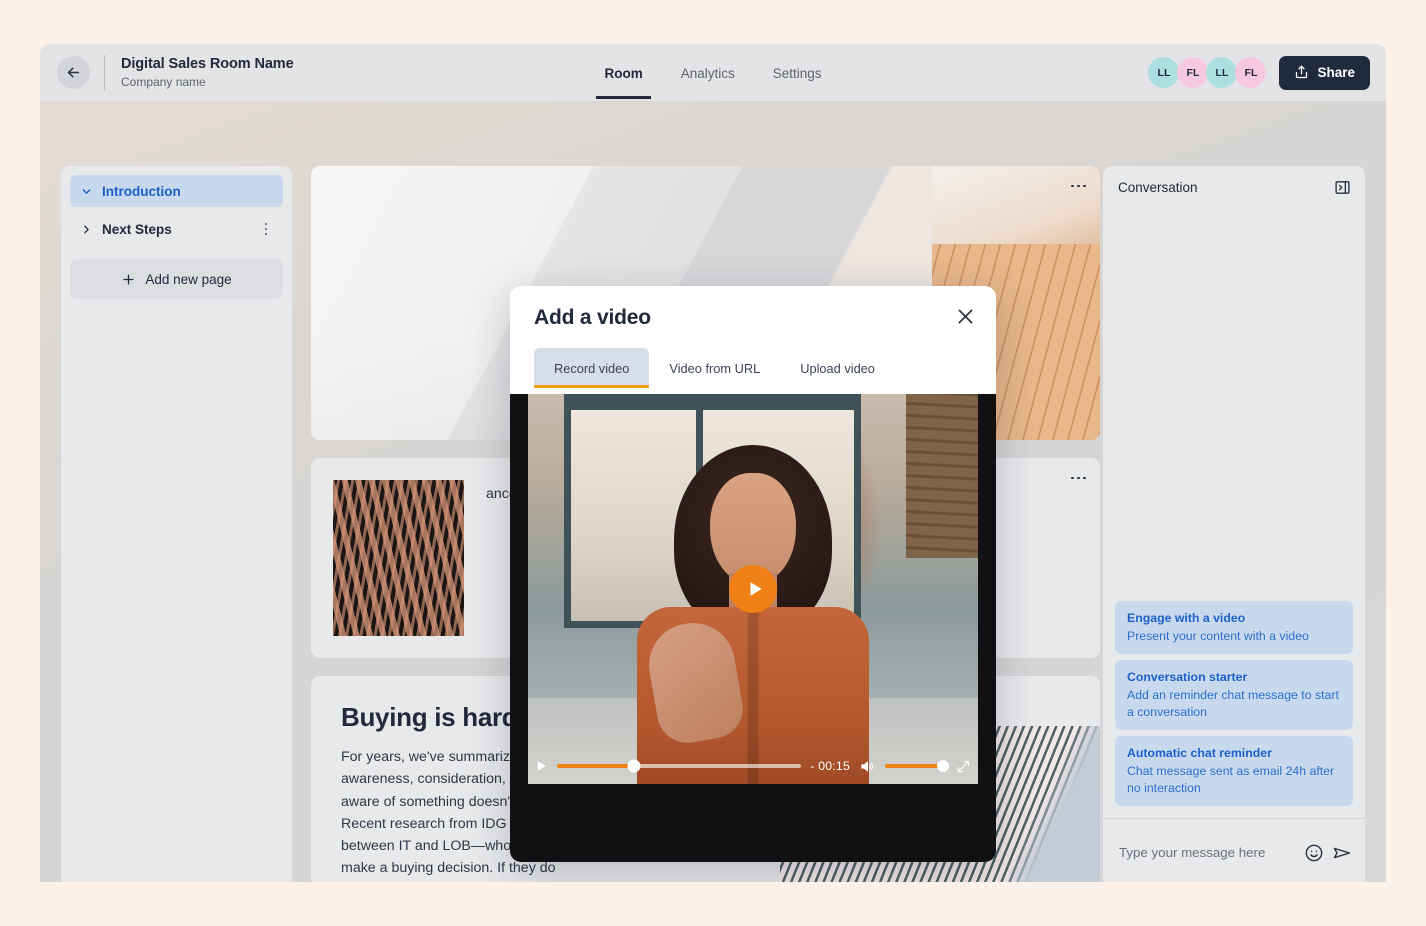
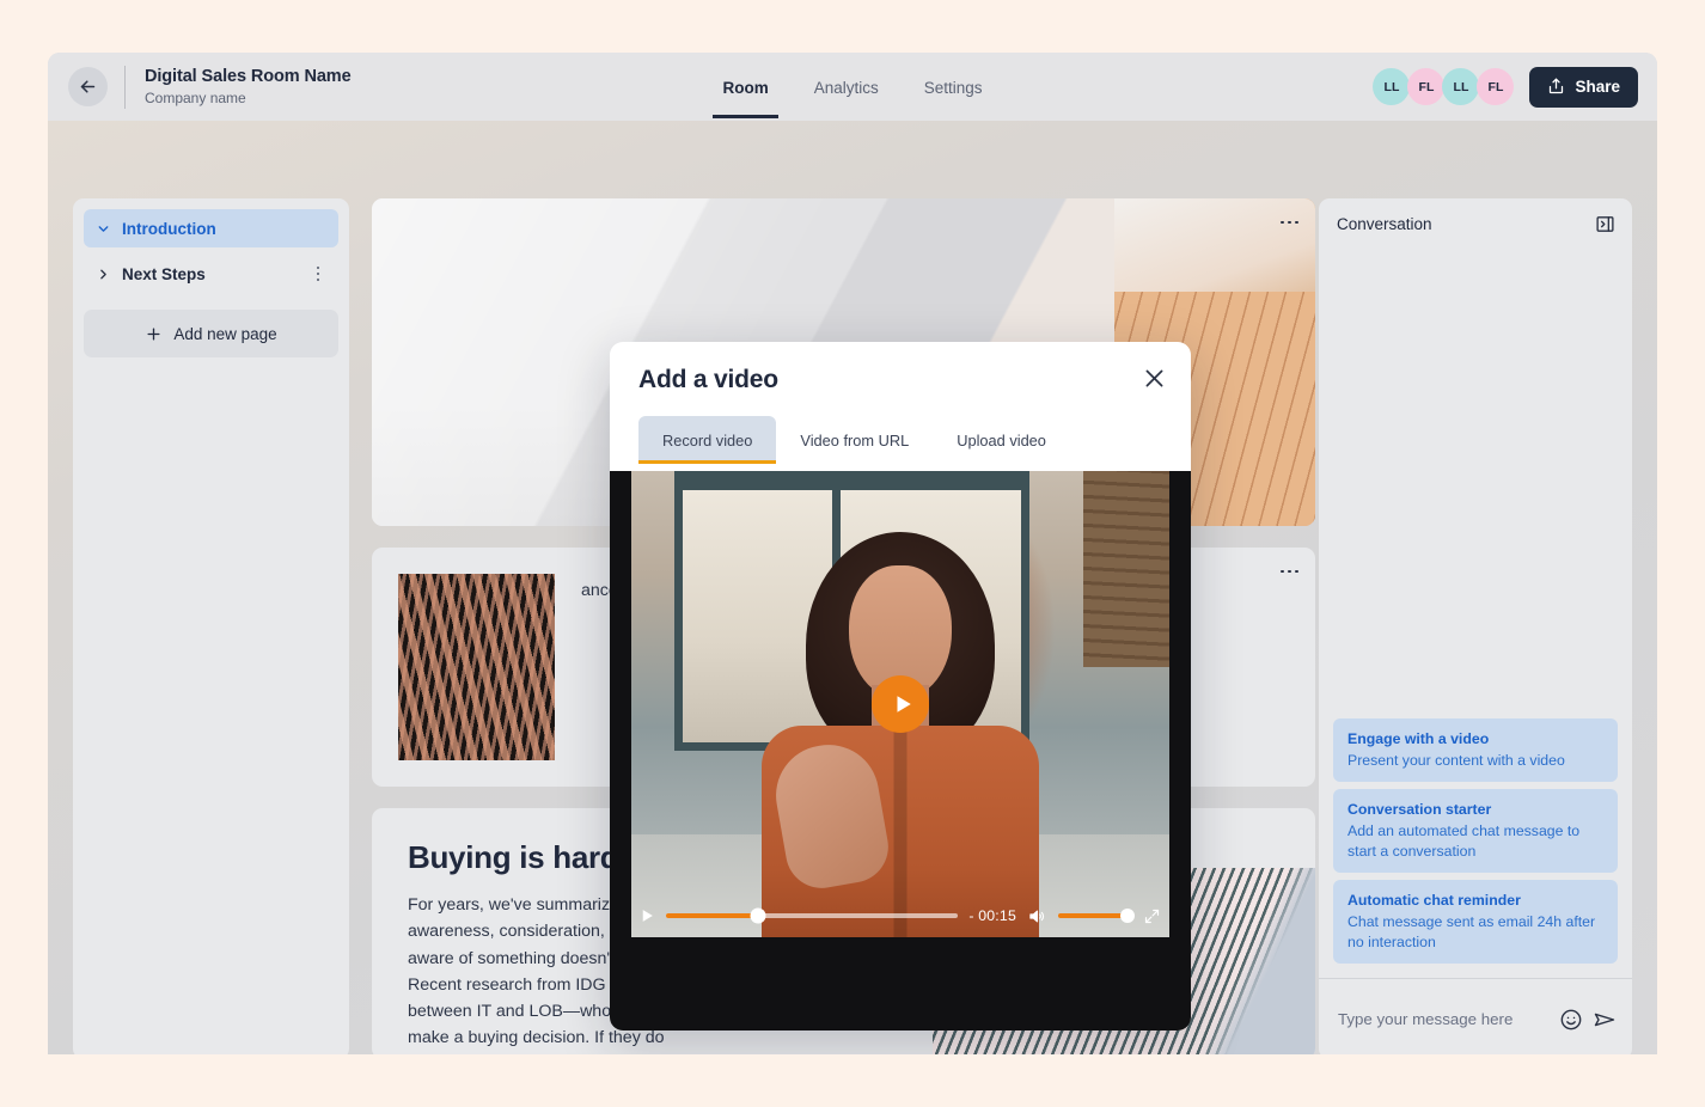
  Digital Sales Room Name
  Company name
  Room
  Analytics
  Settings
  LL
  FL
  LL
  FL
  Share
  Introduction
  Next Steps
  Add new page
  Buying is har
  Conversation
  Engage with a video
  Present your content with a video
  Conversation starter
- Add an reminder chat message to start a conversation
+ Add an automated chat message to start a conversation
  Automatic chat reminder
  Chat message sent as email 24h after no interaction
  Type your message here
  Add a video
  Record video
  Video from URL
  Upload video
  - 00:15
